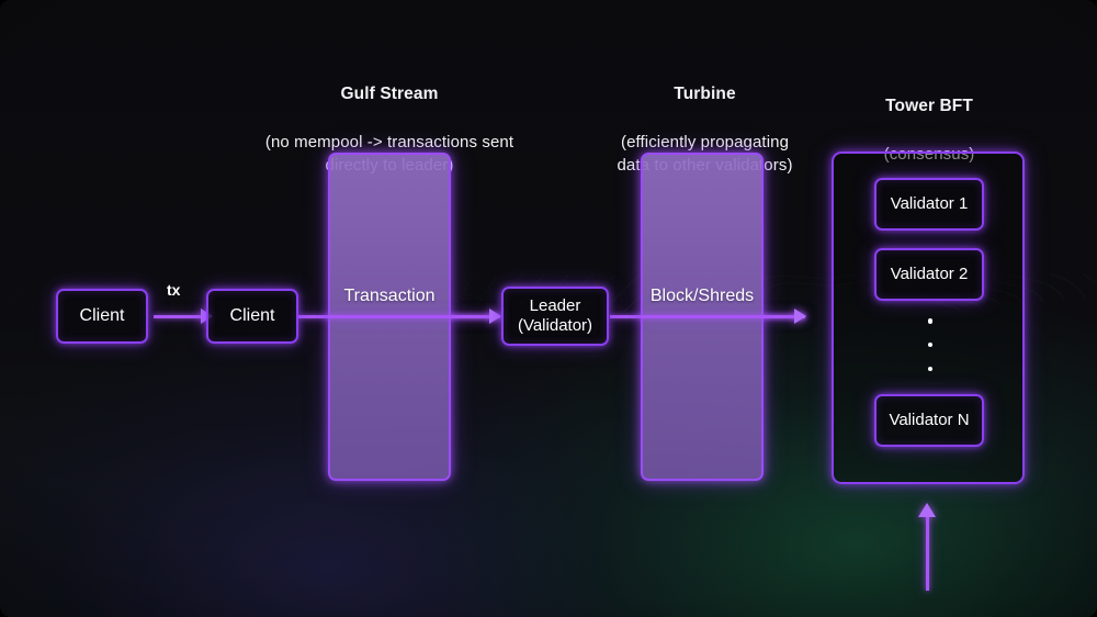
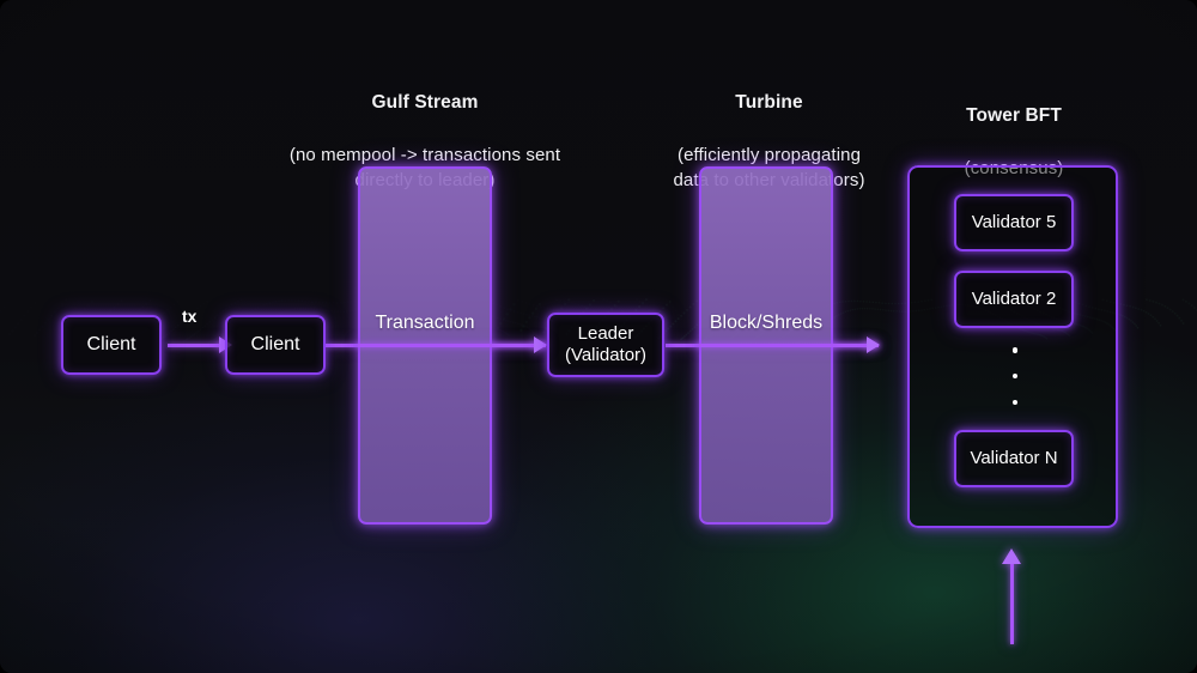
  Client
  Client
  Leader
  (Validator)
- Validator 1
+ Validator 5
  Validator 2
  Validator N
